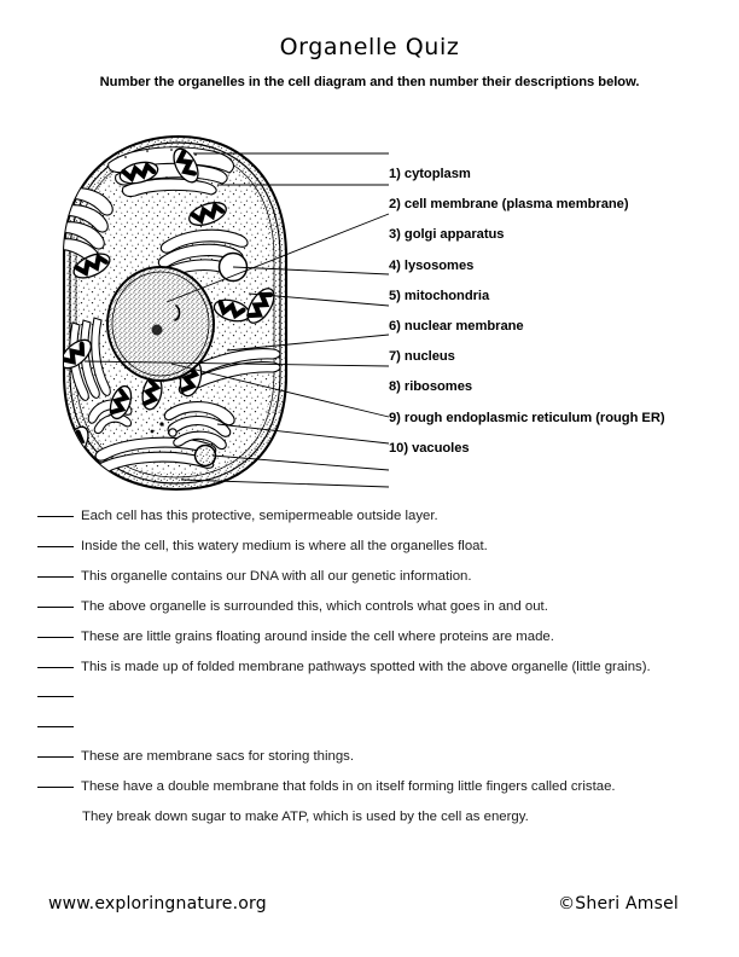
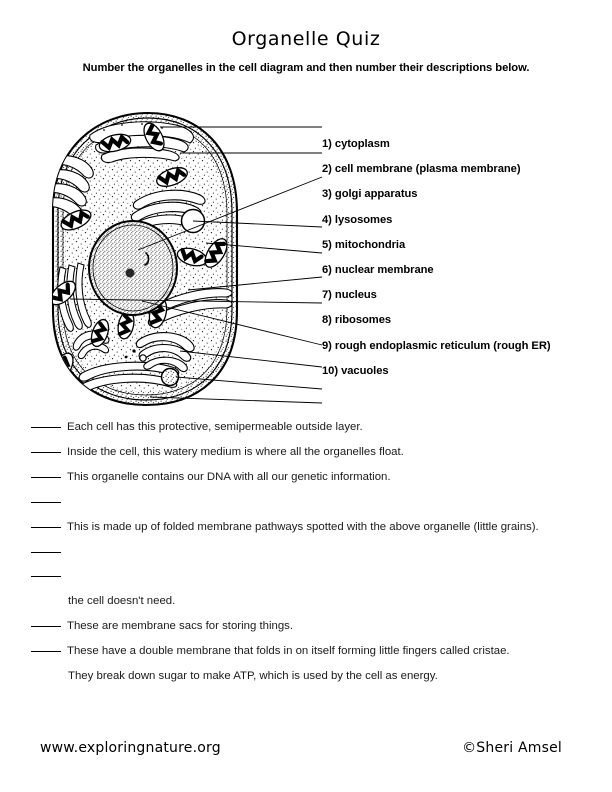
  Organelle Quiz
  Number the organelles in the cell diagram and then number their descriptions below.
  1) cytoplasm
  2) cell membrane (plasma membrane)
  3) golgi apparatus
  4) lysosomes
  5) mitochondria
  6) nuclear membrane
  7) nucleus
  8) ribosomes
  9) rough endoplasmic reticulum (rough ER)
  10) vacuoles
  Each cell has this protective, semipermeable outside layer.
  Inside the cell, this watery medium is where all the organelles float.
  This organelle contains our DNA with all our genetic information.
- The above organelle is surrounded this, which controls what goes in and out.
- These are little grains floating around inside the cell where proteins are made.
  This is made up of folded membrane pathways spotted with the above organelle (little grains).
+ the cell doesn't need.
  These are membrane sacs for storing things.
  These have a double membrane that folds in on itself forming little fingers called cristae.
  They break down sugar to make ATP, which is used by the cell as energy.
  www.exploringnature.org
  ©Sheri Amsel
